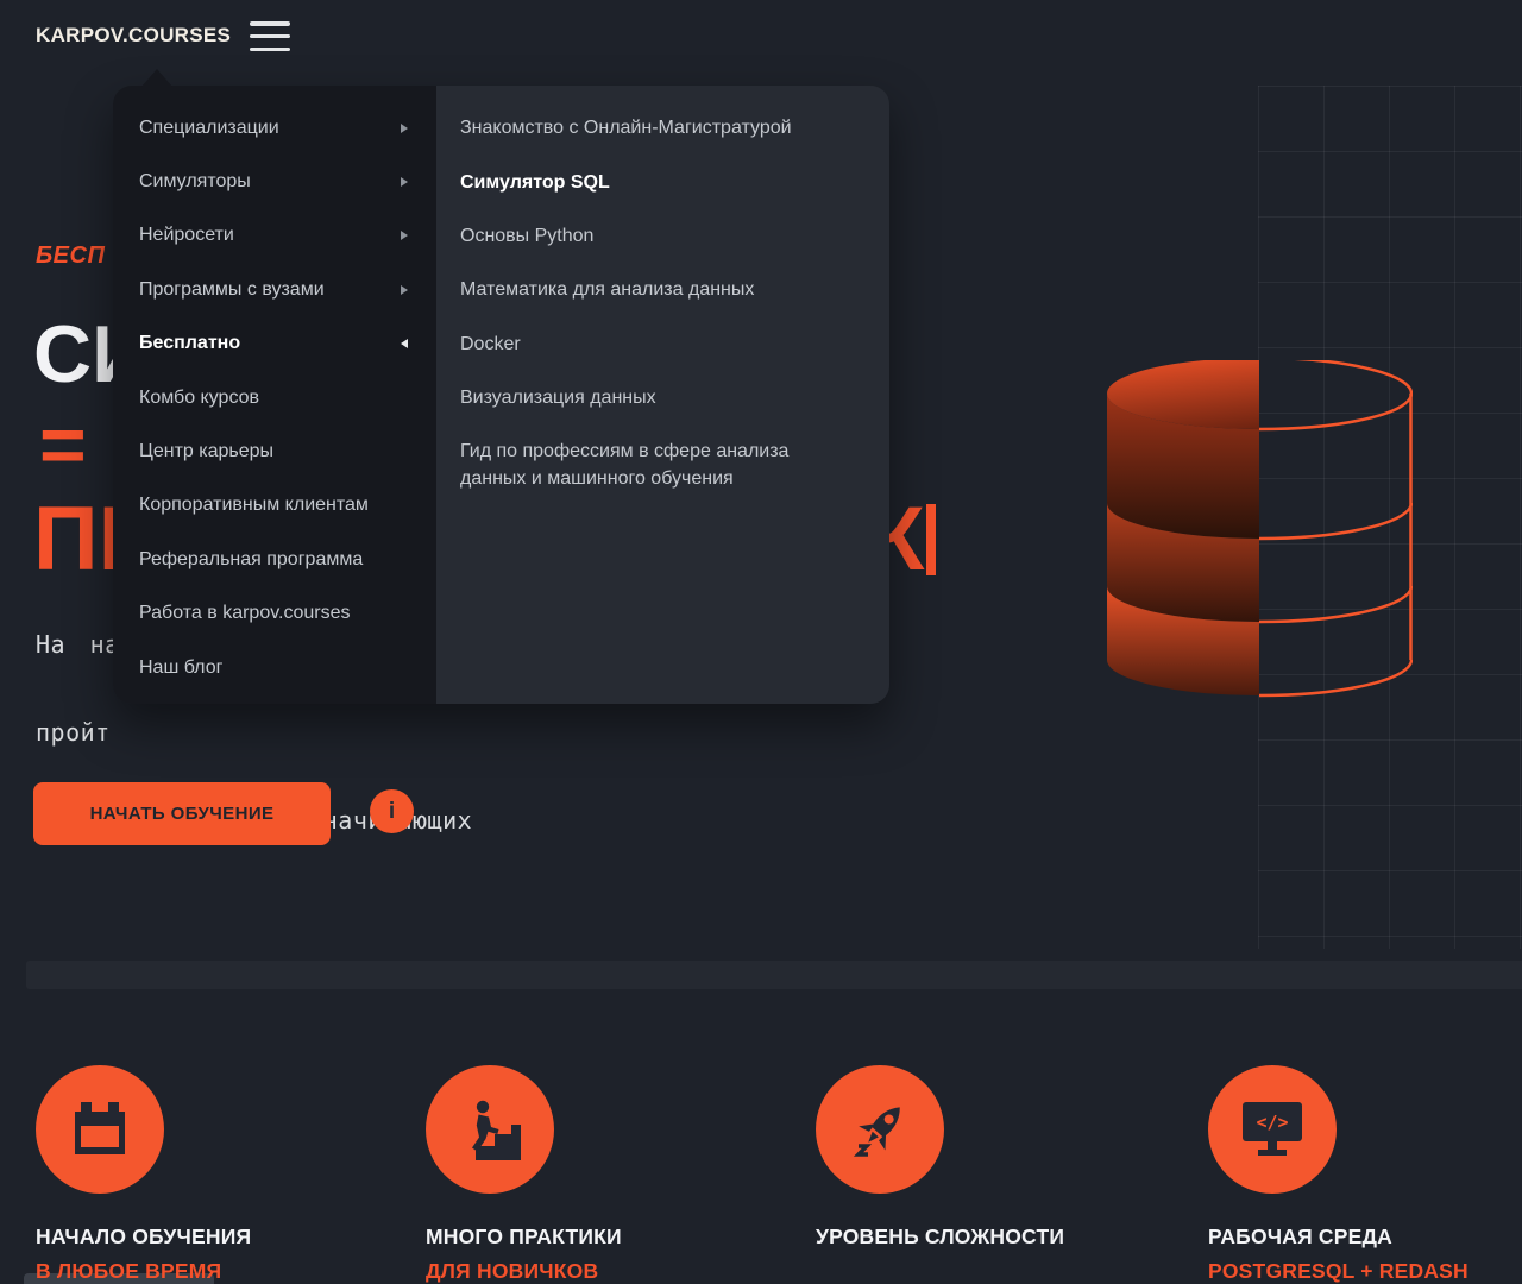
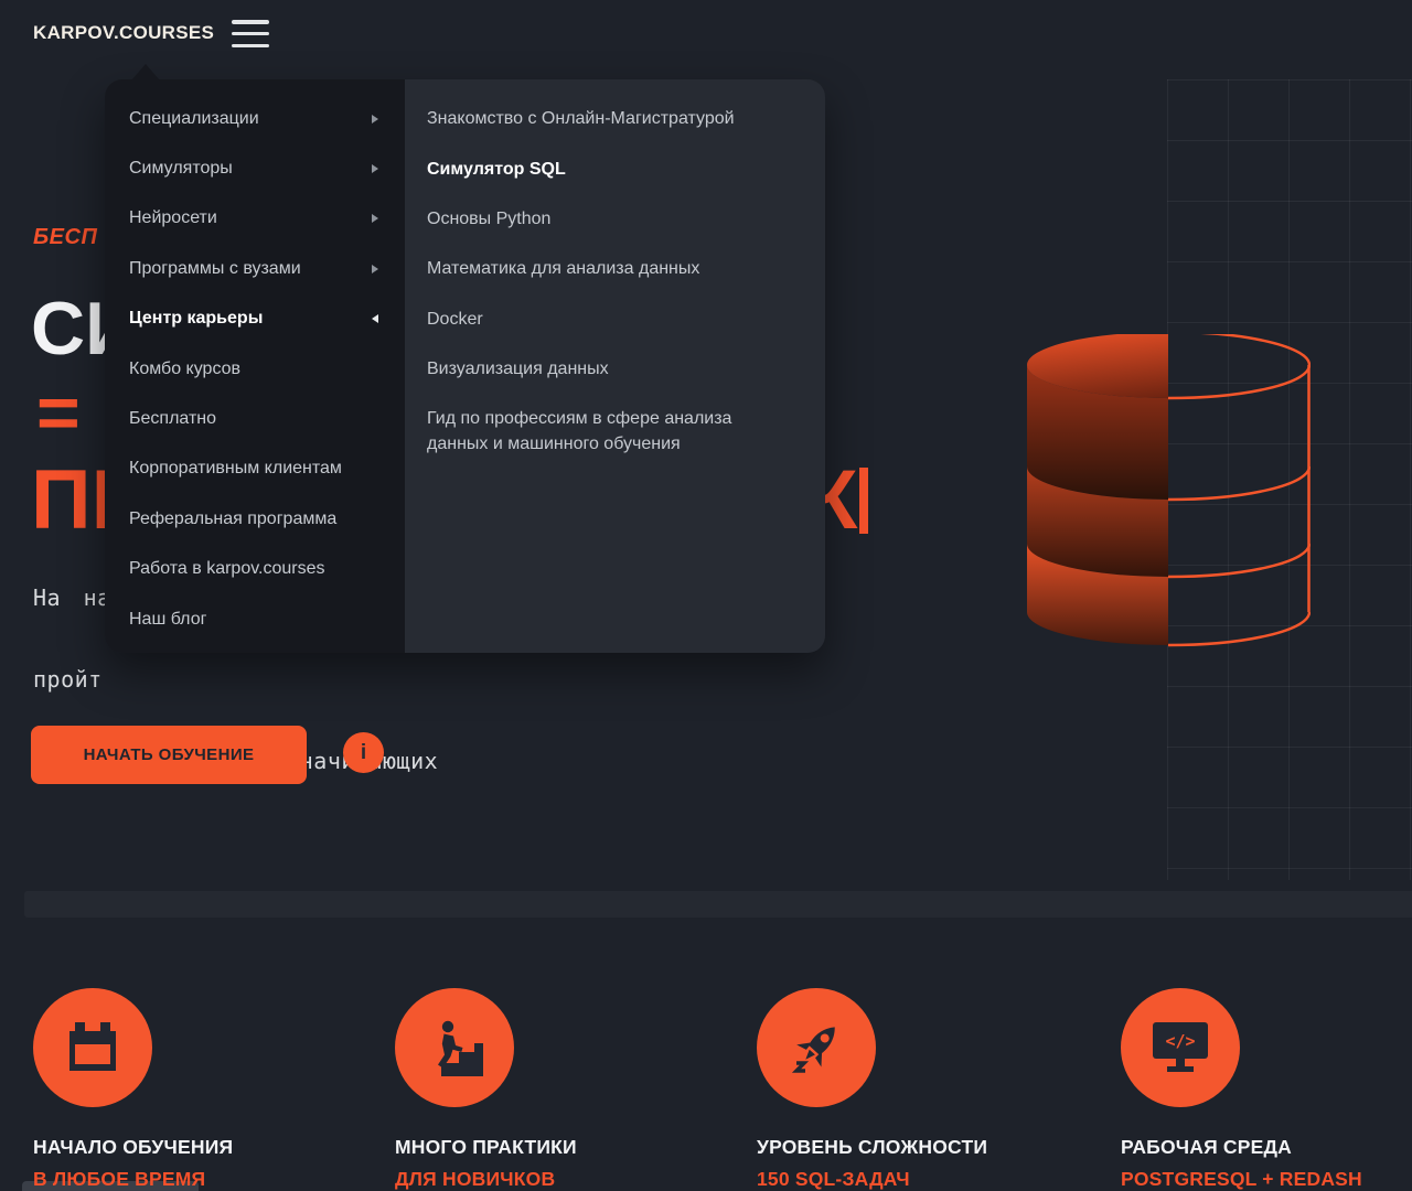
  БЕСП
  =
  К
  На н
  пройт
  НАЧАТЬ ОБУЧЕНИЕ
  i
  KARPOV.COURSES
  Специализации
  Симуляторы
  Нейросети
  Программы с вузами
- Бесплатно
+ Центр карьеры
  Комбо курсов
- Центр карьеры
+ Бесплатно
  Корпоративным клиентам
  Реферальная программа
  Работа в karpov.courses
  Наш блог
  Знакомство с Онлайн-Магистратурой
  Симулятор SQL
  Основы Python
  Математика для анализа данных
  Docker
  Визуализация данных
  Гид по профессиям в сфере анализа данных и машинного обучения
  НАЧАЛО ОБУЧЕНИЯ
  В ЛЮБОЕ ВРЕМЯ
  МНОГО ПРАКТИКИ
  ДЛЯ НОВИЧКОВ
  УРОВЕНЬ СЛОЖНОСТИ
+ 150 SQL-ЗАДАЧ
  </>
  РАБОЧАЯ СРЕДА
  POSTGRESQL + REDASH
